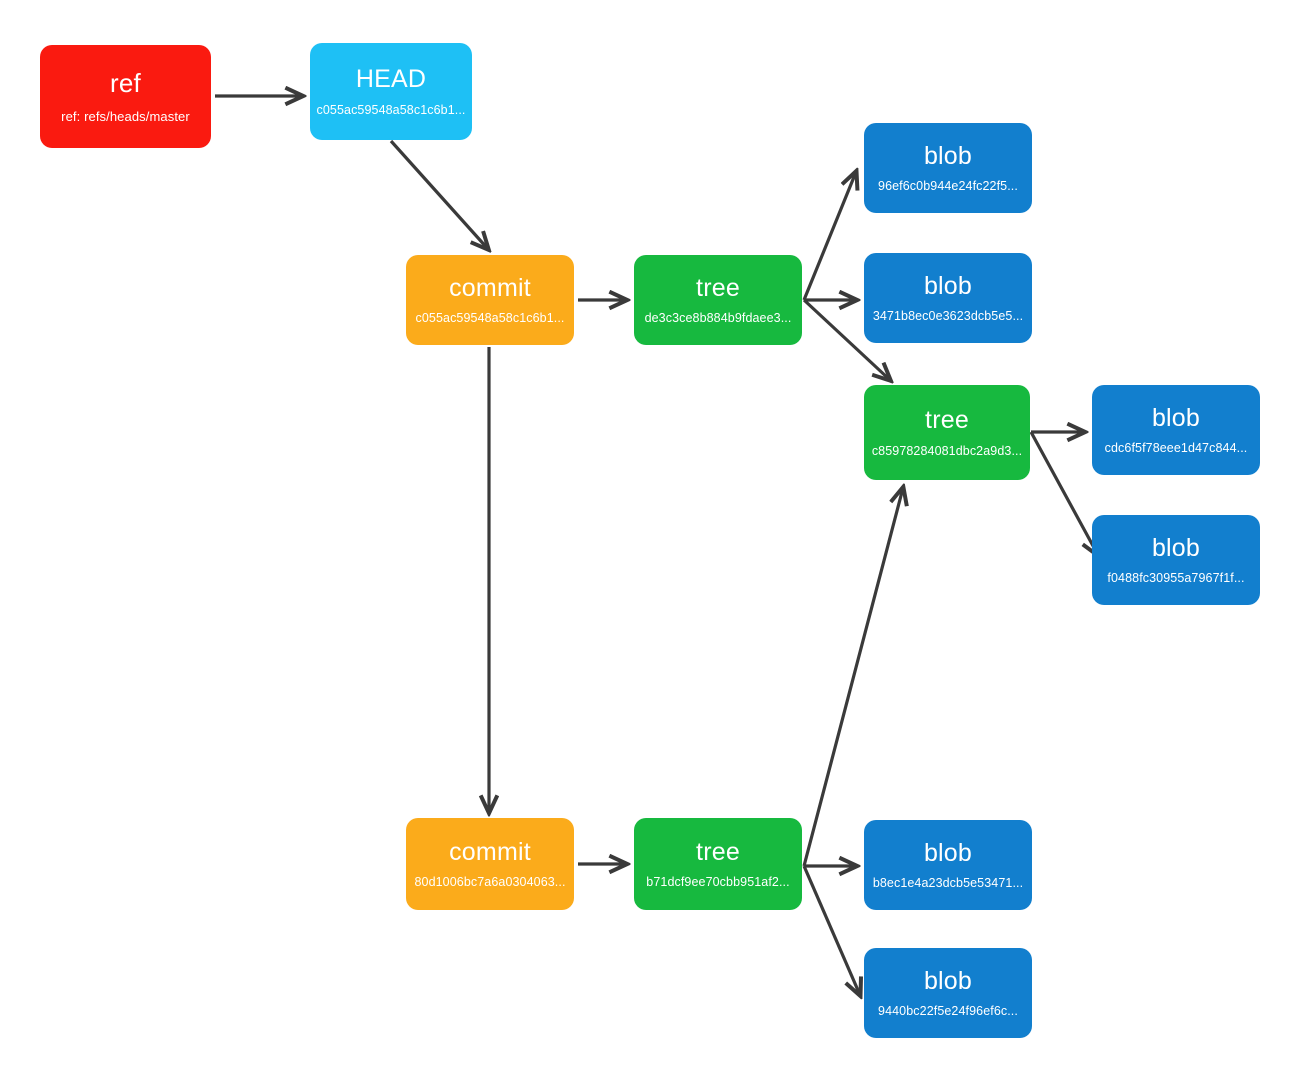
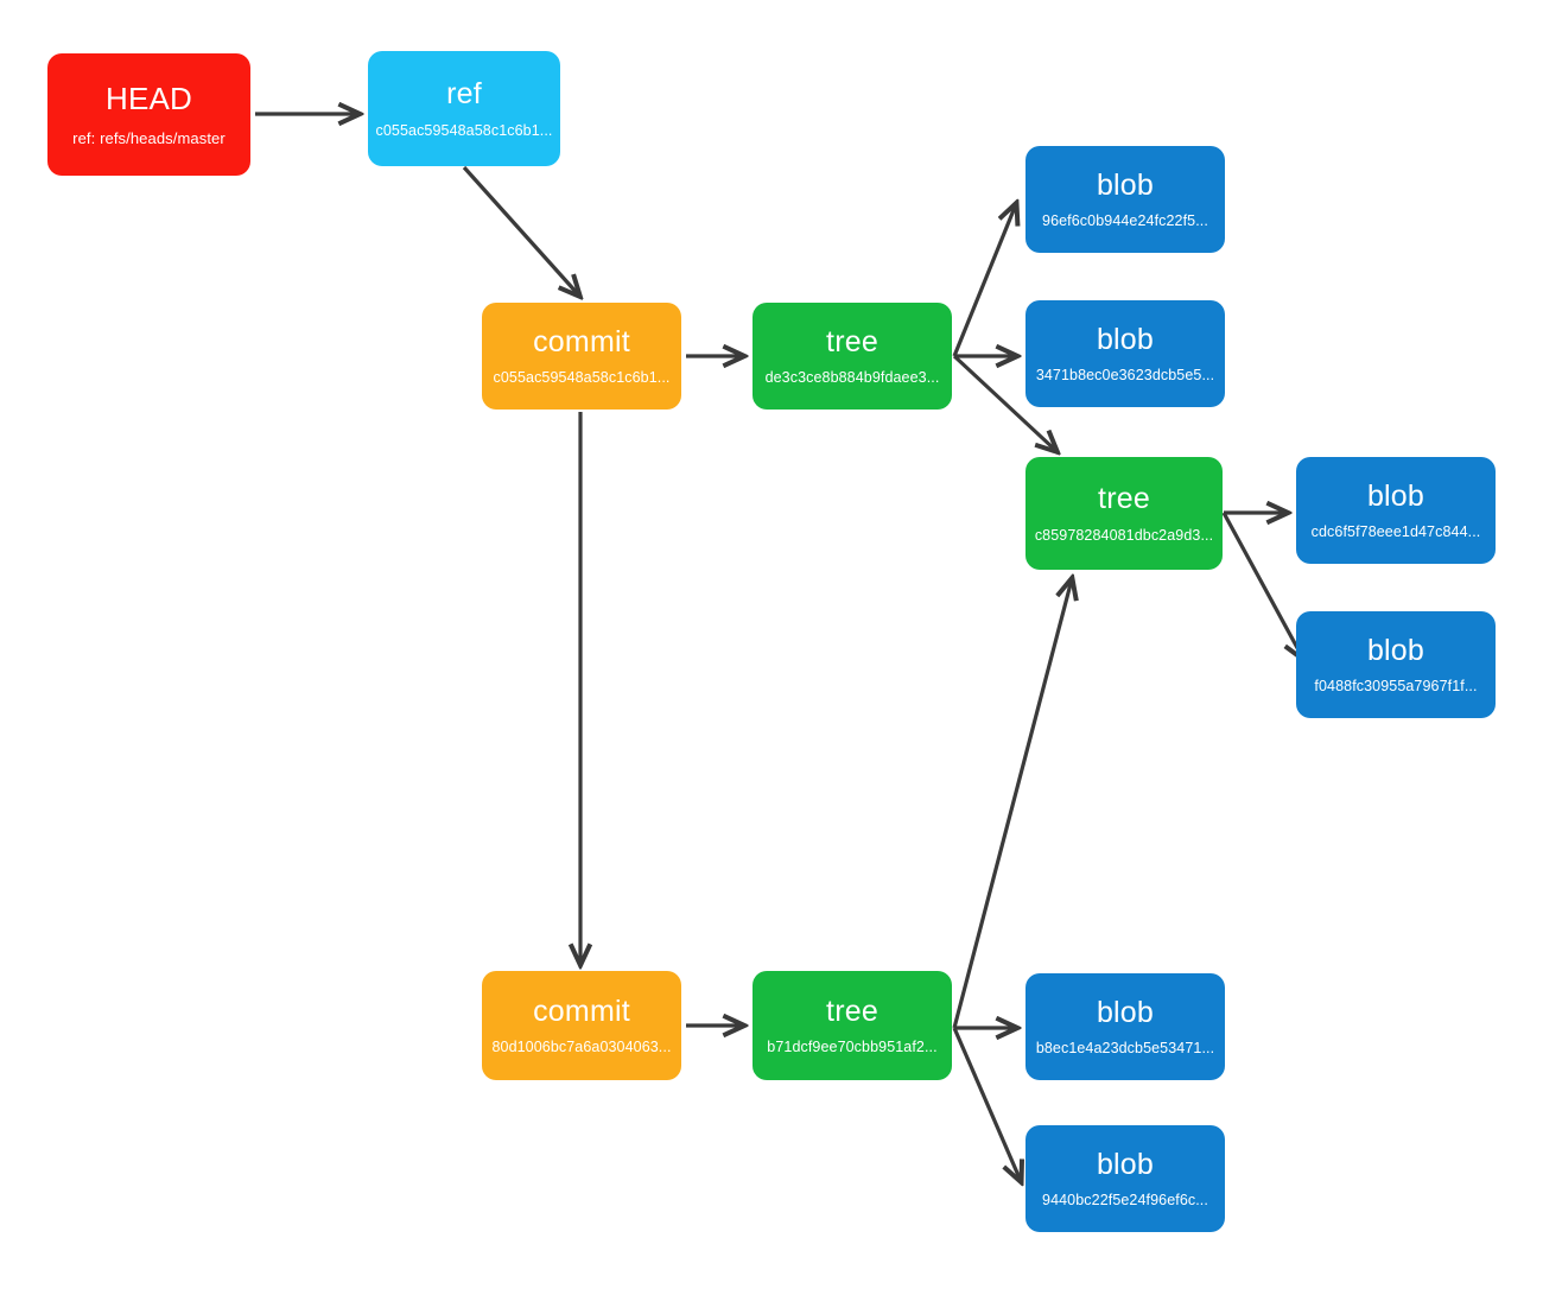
- ref
+ HEAD
  ref: refs/heads/master
- HEAD
+ ref
  c055ac59548a58c1c6b1...
  commit
  c055ac59548a58c1c6b1...
  tree
  de3c3ce8b884b9fdaee3...
  blob
  96ef6c0b944e24fc22f5...
  blob
  3471b8ec0e3623dcb5e5...
  tree
  c85978284081dbc2a9d3...
  blob
  cdc6f5f78eee1d47c844...
  blob
  f0488fc30955a7967f1f...
  commit
  80d1006bc7a6a0304063...
  tree
  b71dcf9ee70cbb951af2...
  blob
  b8ec1e4a23dcb5e53471...
  blob
  9440bc22f5e24f96ef6c...
